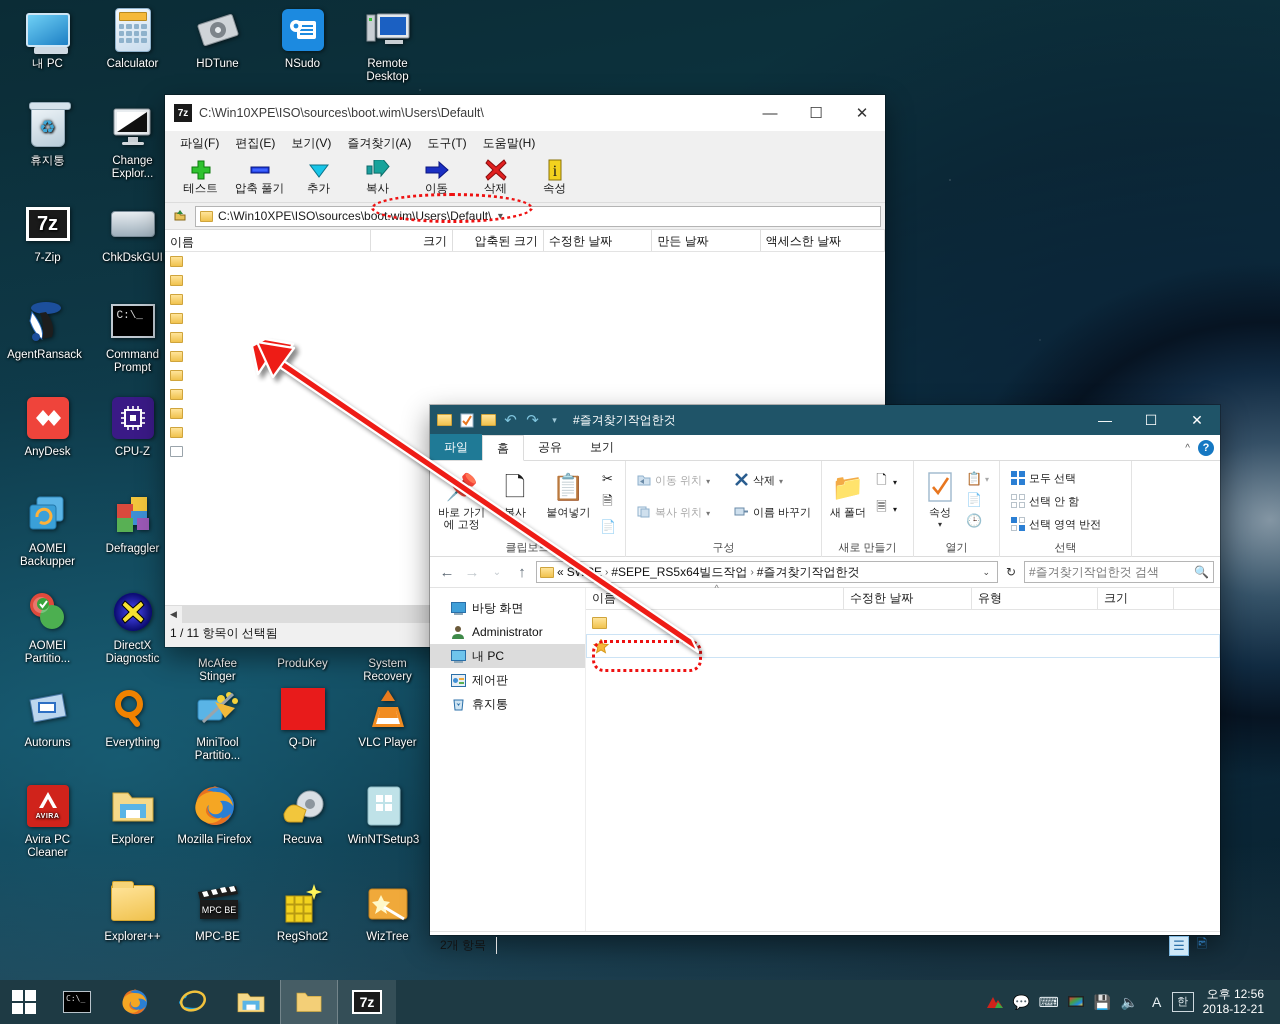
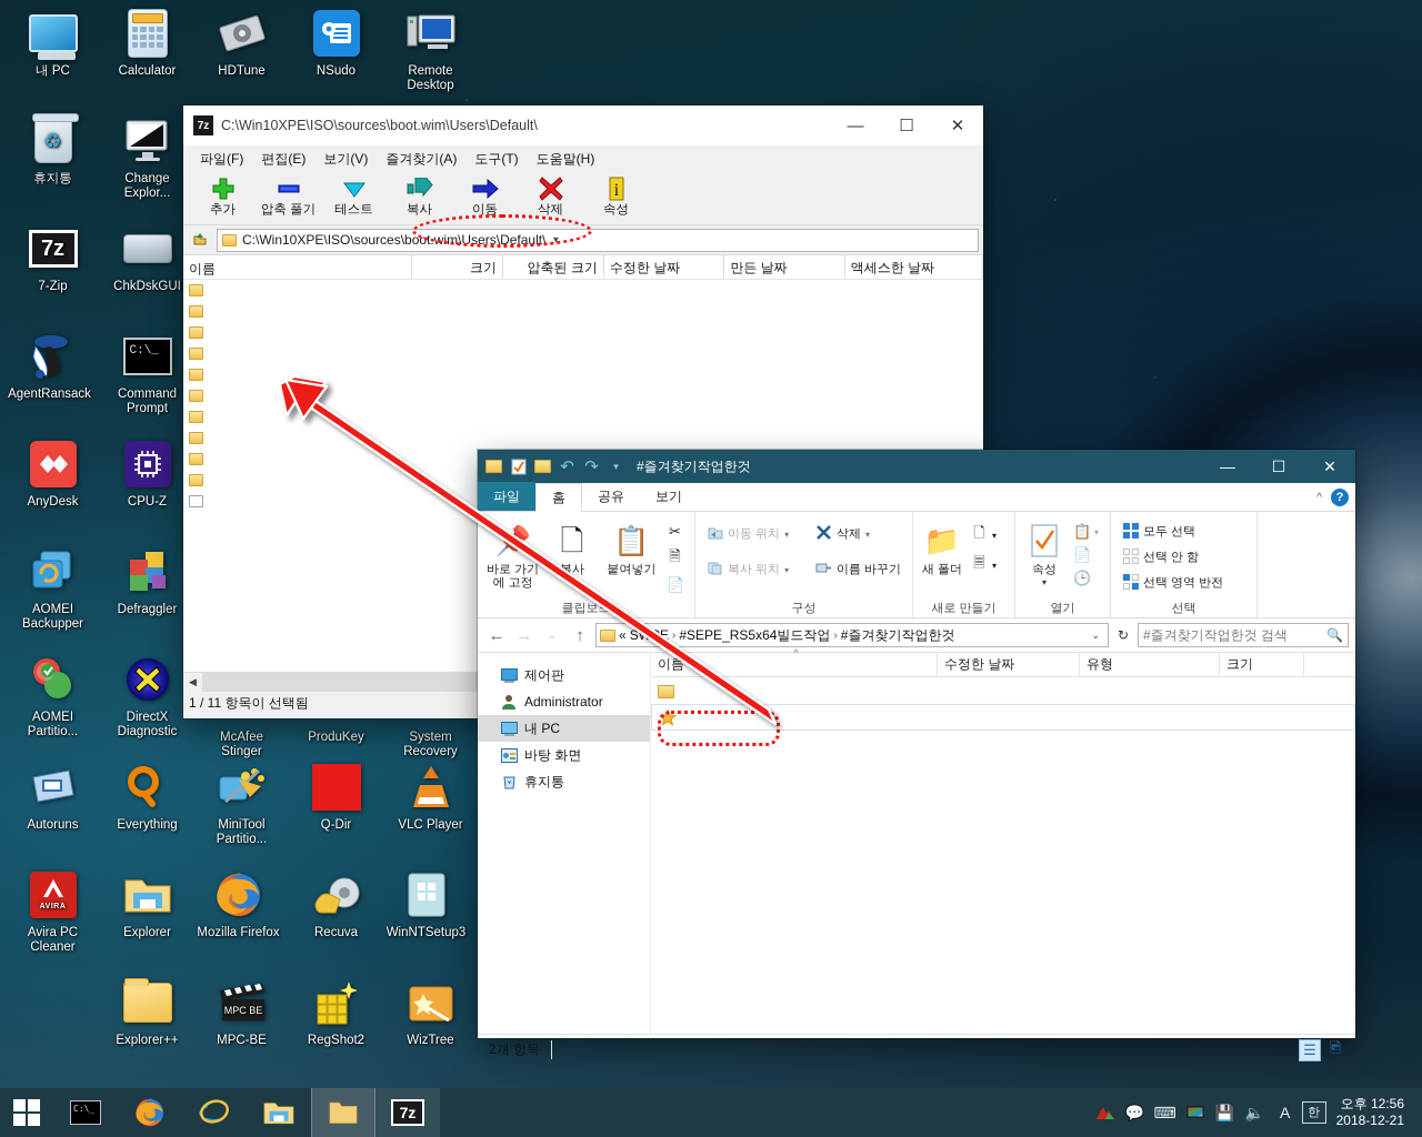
  내 PC
  Calculator
  HDTune
  NSudo
  Remote
  Desktop
  휴지통
  Change
  Explor...
  7z
  7-Zip
  ChkDskGUI
  AgentRansack
  C:\_
  Command
  Prompt
  AnyDesk
  CPU-Z
  AOMEI
  Backupper
  Defraggler
  AOMEI
  Partitio...
  DirectX
  Diagnostic
  McAfee
  Stinger
  ProduKey
  System
  Recovery
  Autoruns
  Everything
  MiniTool
  Partitio...
  Q-Dir
  VLC Player
  Avira PC
  Cleaner
  Explorer
  Mozilla Firefox
  Recuva
  WinNTSetup3
  Explorer++
  MPC BE
  MPC-BE
  RegShot2
  WizTree
  7z
  C:\Win10XPE\ISO\sources\boot.wim\Users\Default\
  —
  ☐
  ✕
  파일(F)
  편집(E)
  보기(V)
  즐겨찾기(A)
  도구(T)
  도움말(H)
- 테스트
+ 추가
  압축 풀기
- 추가
+ 테스트
  복사
  이동
  삭제
  i
  속성
  C:\Win10XPE\ISO\sources\boot.wim\Users\Default\
  ▾
  이름
  크기
  압축된 크기
  수정한 날짜
  만든 날짜
  액세스한 날짜
  ◀
  1 / 11 항목이 선택됨
  ↶
  ↷
  ▾
  #즐겨찾기작업한것
  —
  ☐
  ✕
  파일
  홈
  공유
  보기
  ^
  ?
  바로 가기에 고정
  🗋
  복사
  📋
  붙여넣기
  ✂
  🗎
  📄
  클립보
  이동 위치
  ▾
  삭제
  ▾
  복사 위치
  ▾
  이름 바꾸기
  구성
  📁
  새 폴더
  🗋
  ▾
  🗏
  ▾
  새로 만들기
  속성
  ▾
  📋
  ▾
  📄
  🕒
  열기
  모두 선택
  선택 안 함
  선택 영역 반전
  선택
  ←
  →
  ⌄
  ↑
  «
  ›
  #SEPE_RS5x64빌드작업
  ›
  #즐겨찾기작업한것
  ⌄
  ↻
  #즐겨찾기작업한것 검색
  🔍
- 바탕 화면
+ 제어판
  Administrator
  내 PC
- 제어판
+ 바탕 화면
  휴지통
  이름
  ^
  수정한 날짜
  유형
  크기
  2개 항목
  ☰
  🖻
  C:\_
  7z
  💬
  ⌨
  💾
  🔈
  A
  한
  오후 12:56
  2018-12-21
